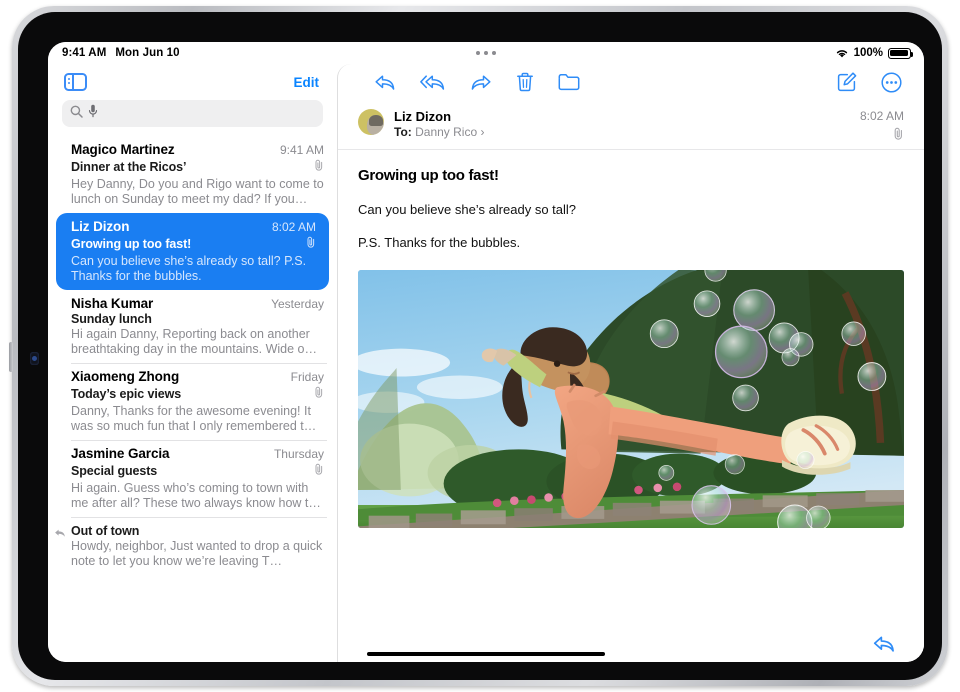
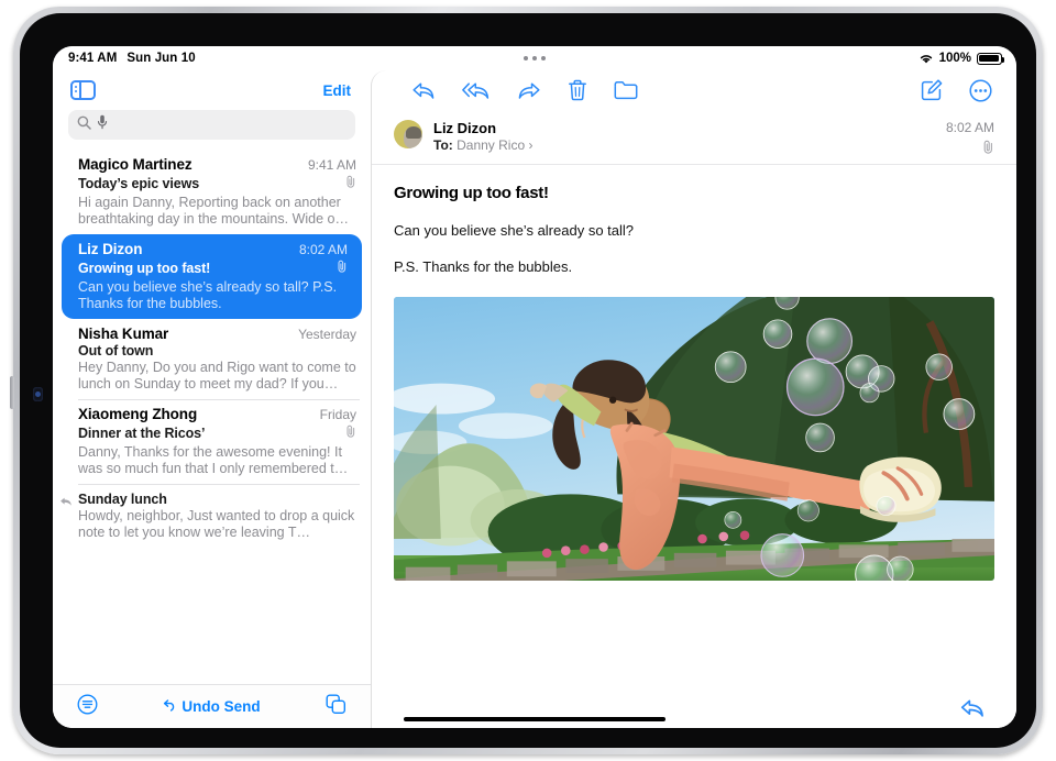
  9:41 AM
- Mon Jun 10
+ Sun Jun 10
  100%
  Edit
  Magico Martinez
  9:41 AM
- Dinner at the Ricos’
+ Today’s epic views
- Hey Danny, Do you and Rigo want to come to lunch on Sunday to meet my dad? If you…
+ Hi again Danny, Reporting back on another breathtaking day in the mountains. Wide o…
  Liz Dizon
  8:02 AM
  Growing up too fast!
  Can you believe she’s already so tall? P.S. Thanks for the bubbles.
  Nisha Kumar
  Yesterday
- Sunday lunch
+ Out of town
- Hi again Danny, Reporting back on another breathtaking day in the mountains. Wide o…
+ Hey Danny, Do you and Rigo want to come to lunch on Sunday to meet my dad? If you…
  Xiaomeng Zhong
  Friday
- Today’s epic views
+ Dinner at the Ricos’
  Danny, Thanks for the awesome evening! It was so much fun that I only remembered t…
- Jasmine Garcia
- Thursday
- Special guests
- Hi again. Guess who’s coming to town with me after all? These two always know how t…
- Out of town
+ Sunday lunch
  Howdy, neighbor, Just wanted to drop a quick note to let you know we’re leaving T…
+ Undo Send
  Liz Dizon
  To: Danny Rico ›
  8:02 AM
  Growing up too fast!
  Can you believe she’s already so tall?
  P.S. Thanks for the bubbles.
